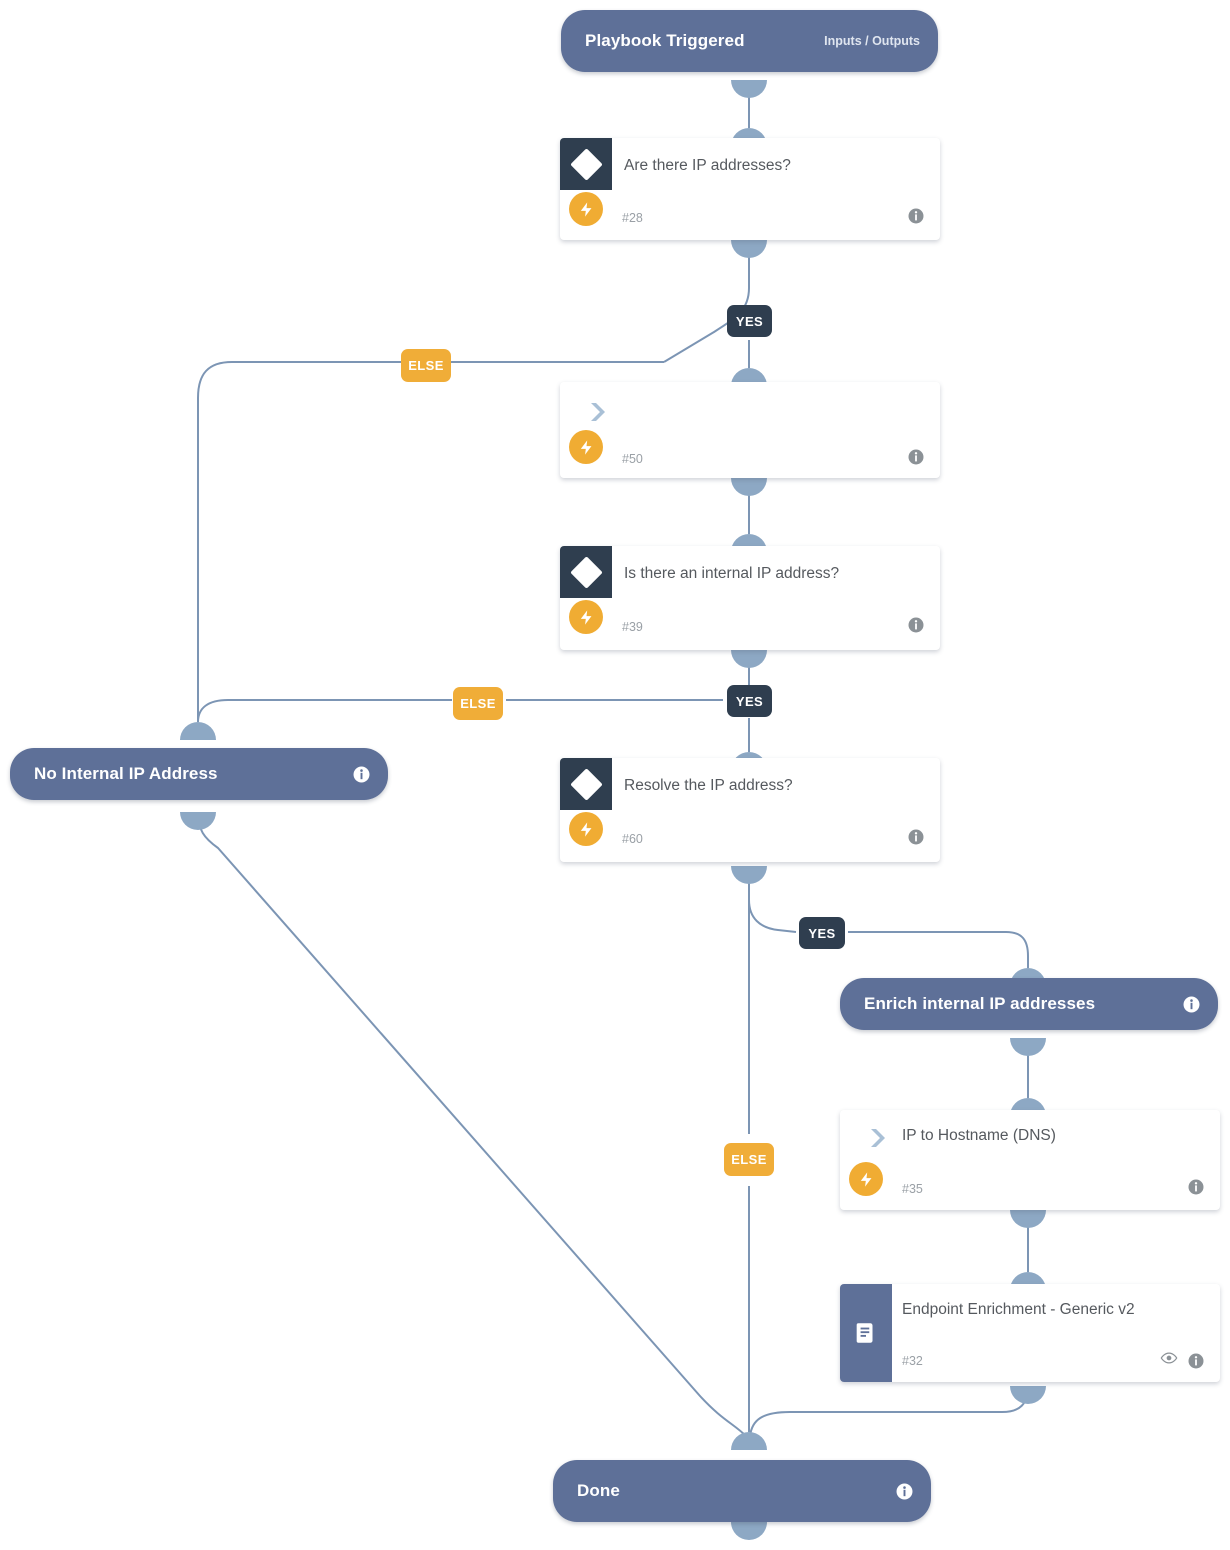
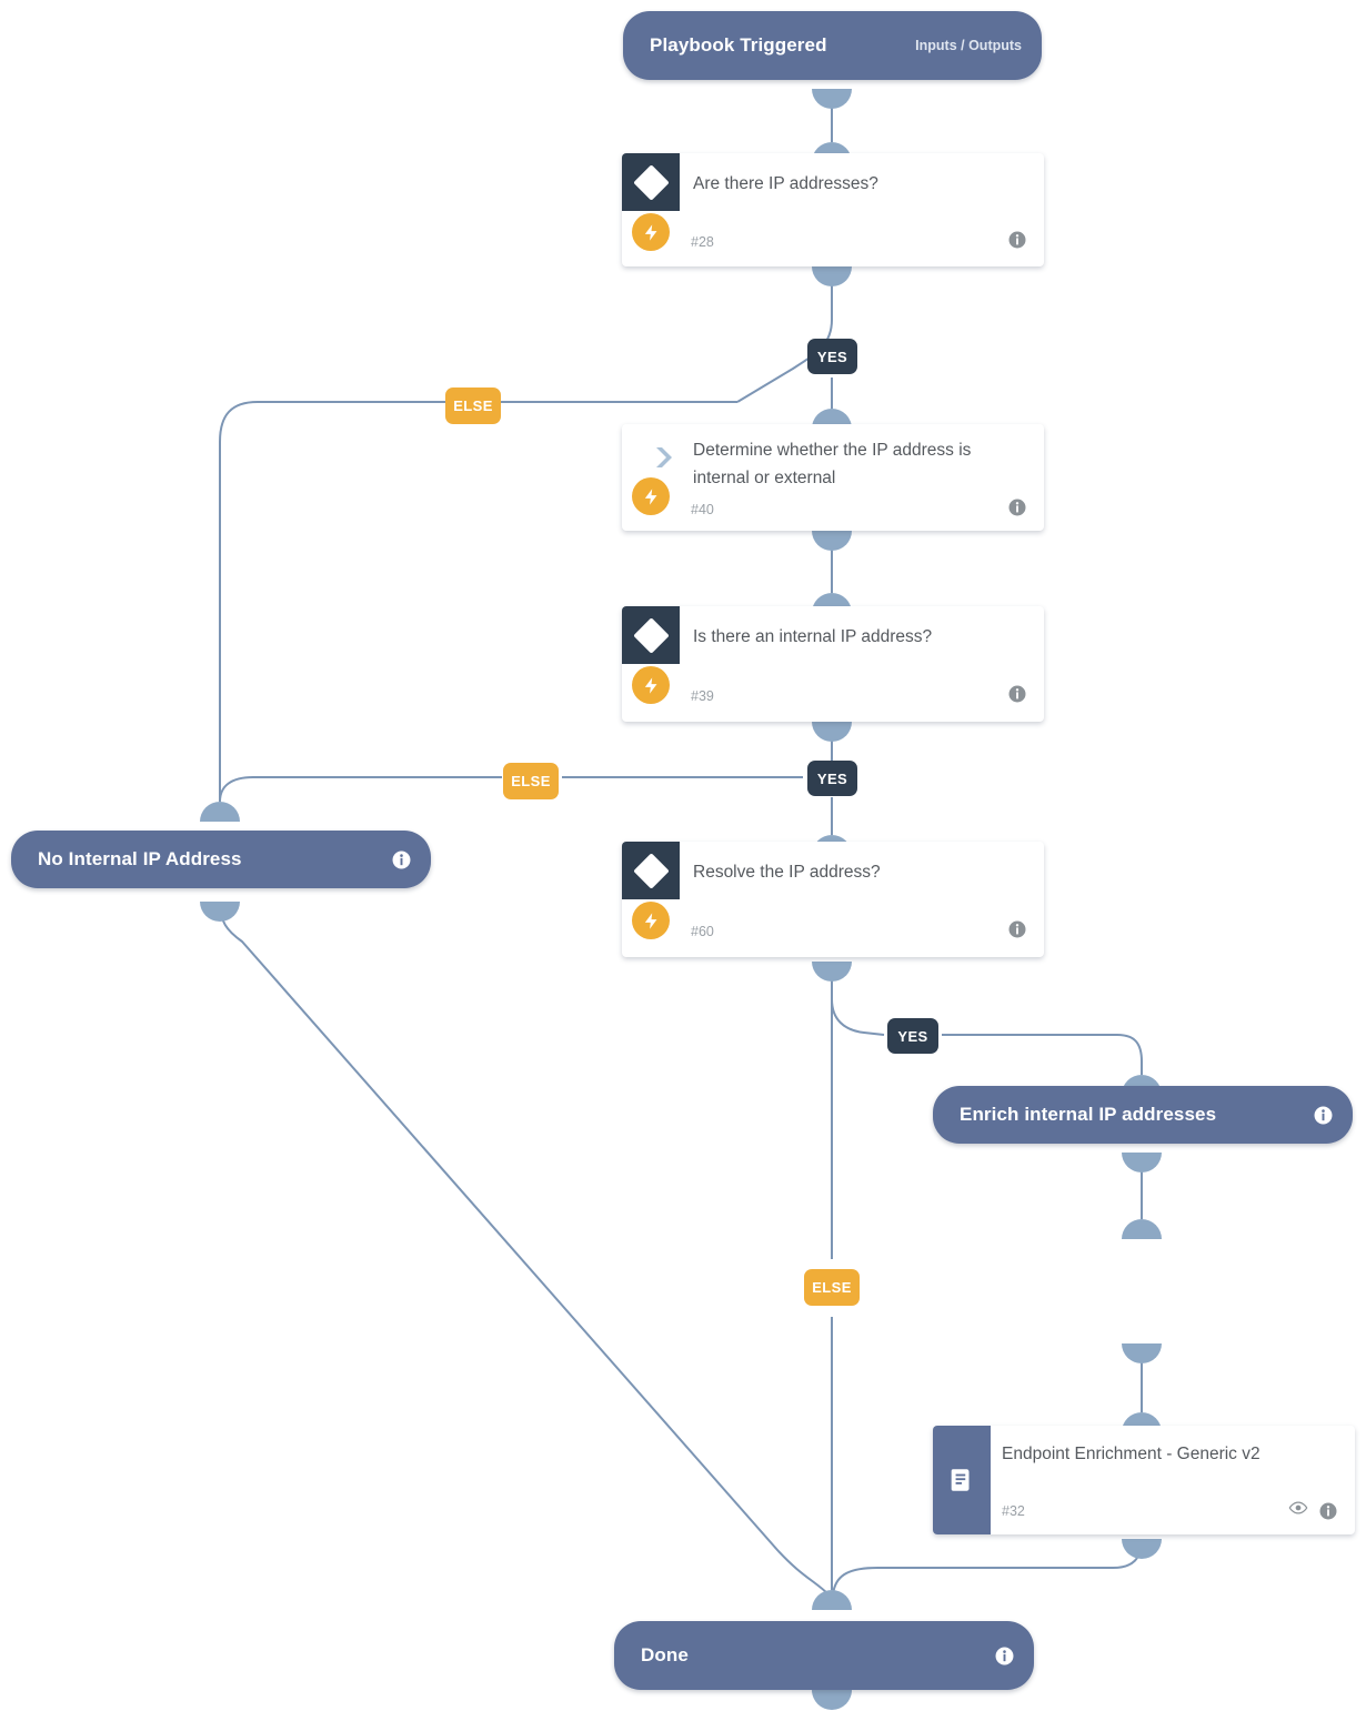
  Playbook Triggered
  Inputs / Outputs
  Are there IP addresses?
  #28
  YES
  ELSE
+ Determine whether the IP address is internal or external
- #50
+ #40
  Is there an internal IP address?
  #39
  YES
  ELSE
  No Internal IP Address
  Resolve the IP address?
  #60
  YES
  ELSE
  Enrich internal IP addresses
- IP to Hostname (DNS)
- #35
  Endpoint Enrichment - Generic v2
  #32
  Done
